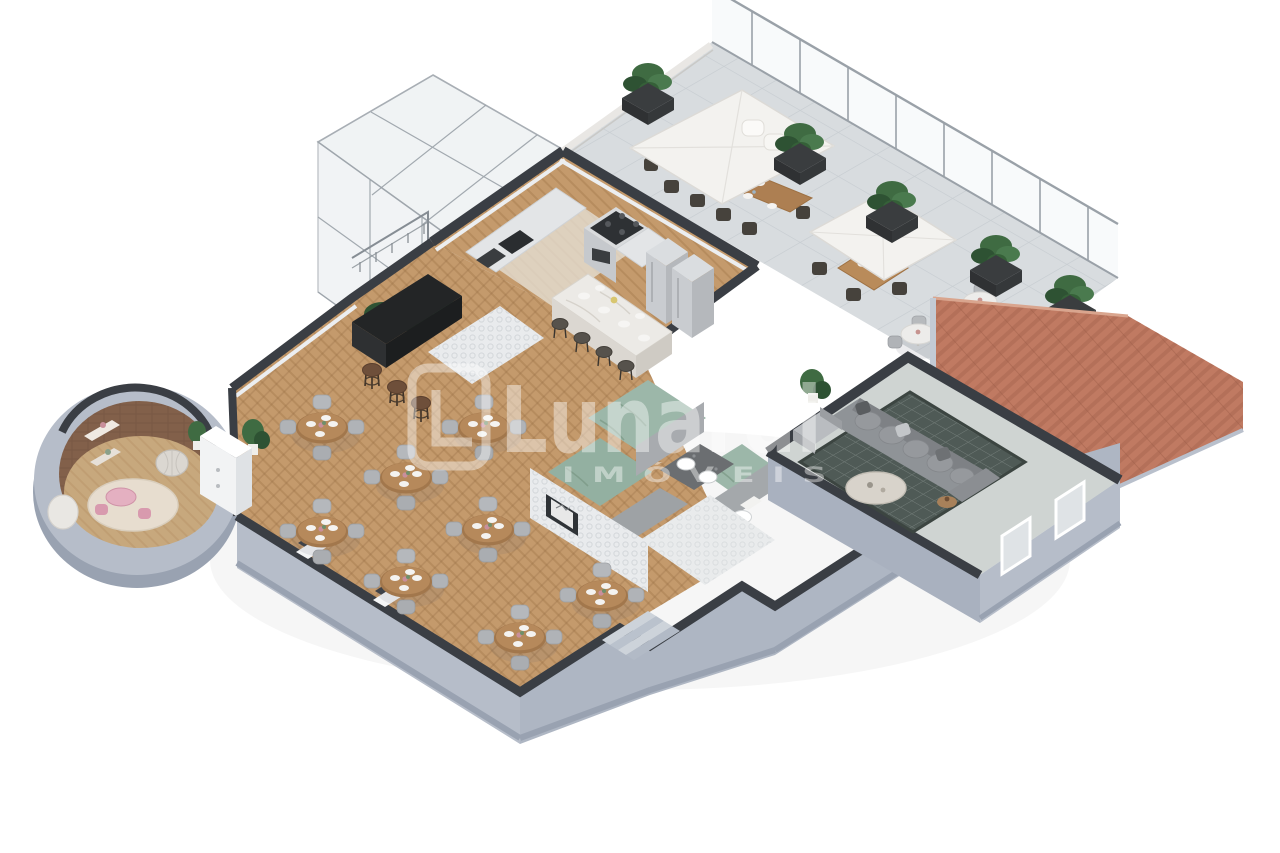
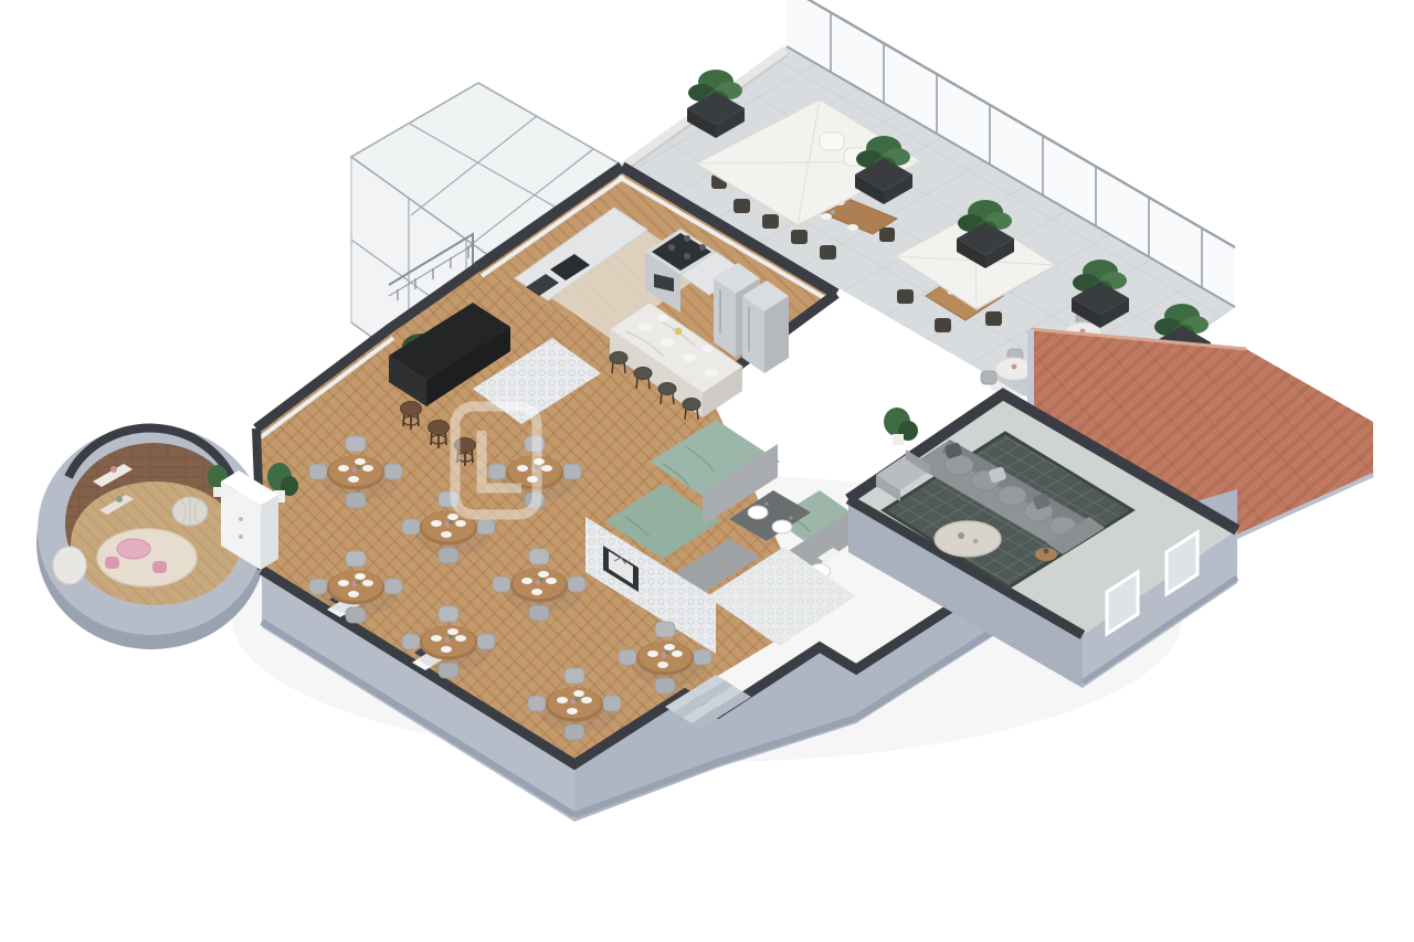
- Lunardi
- IMÓVEIS
  ®
